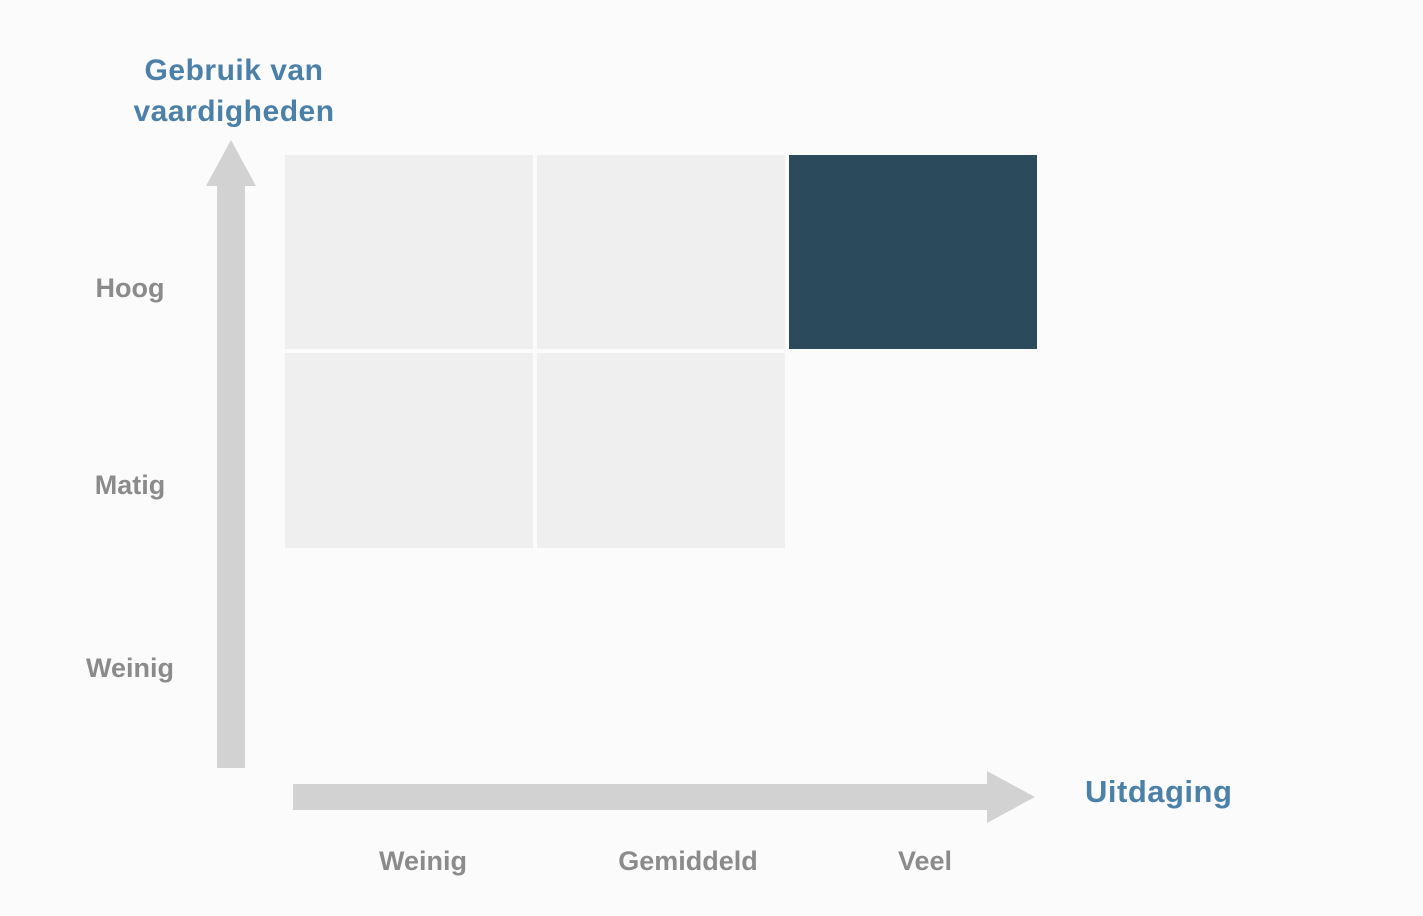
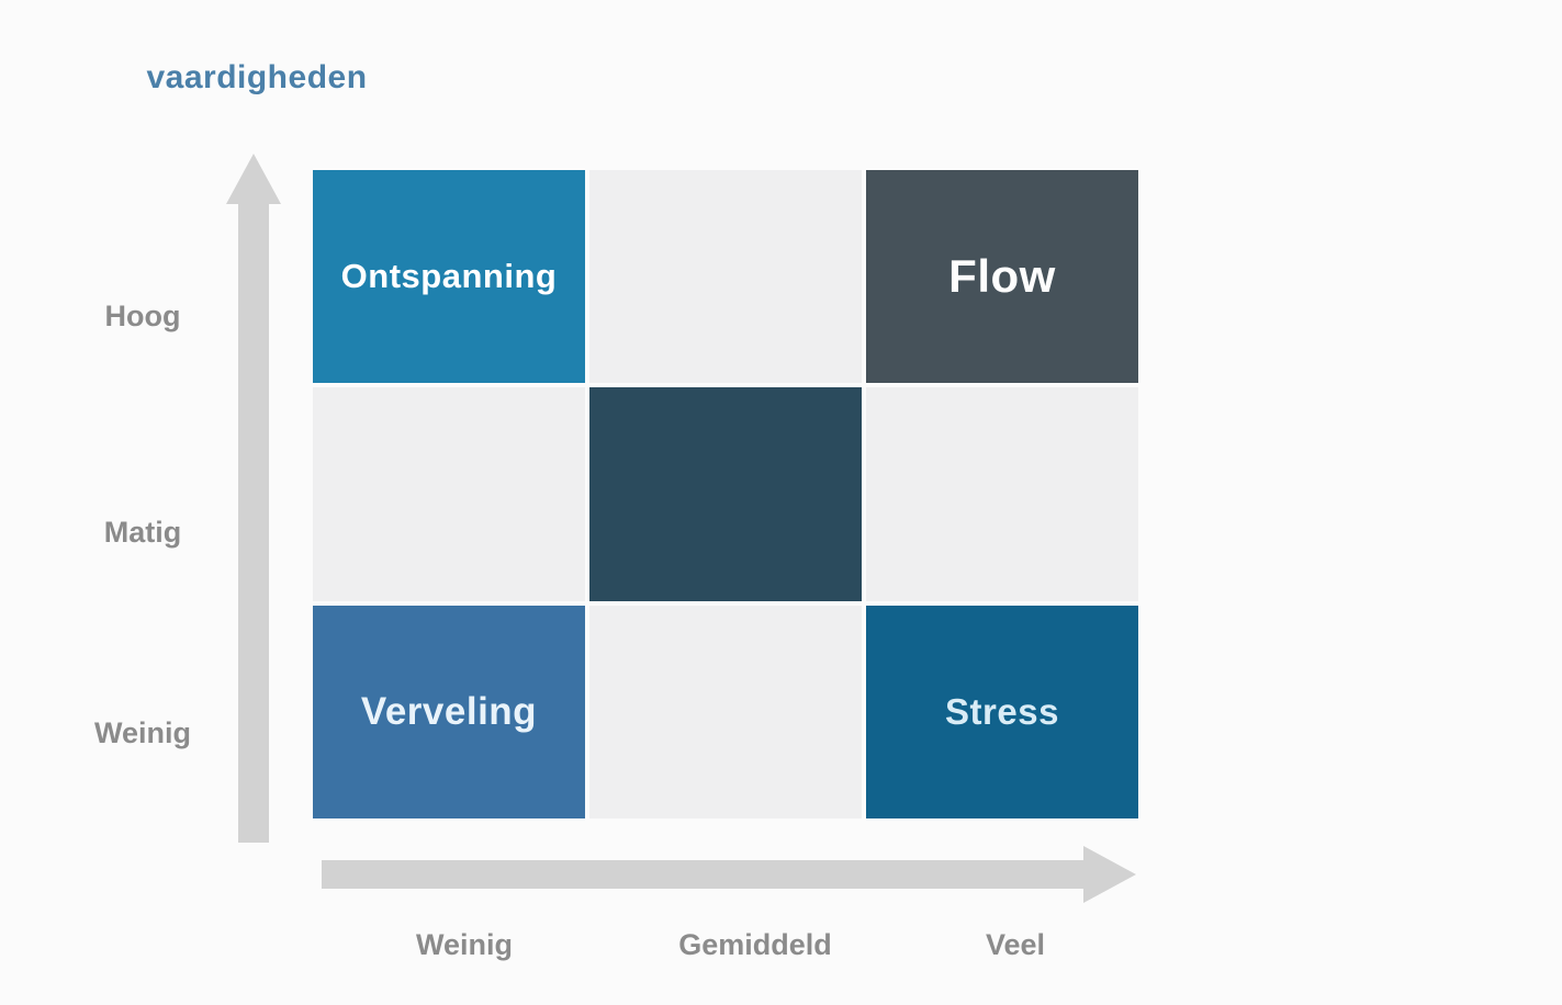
- Gebruik van
  vaardigheden
  Hoog
  Matig
  Weinig
+ Ontspanning
+ Flow
+ Verveling
+ Stress
  Weinig
  Gemiddeld
  Veel
- Uitdaging
